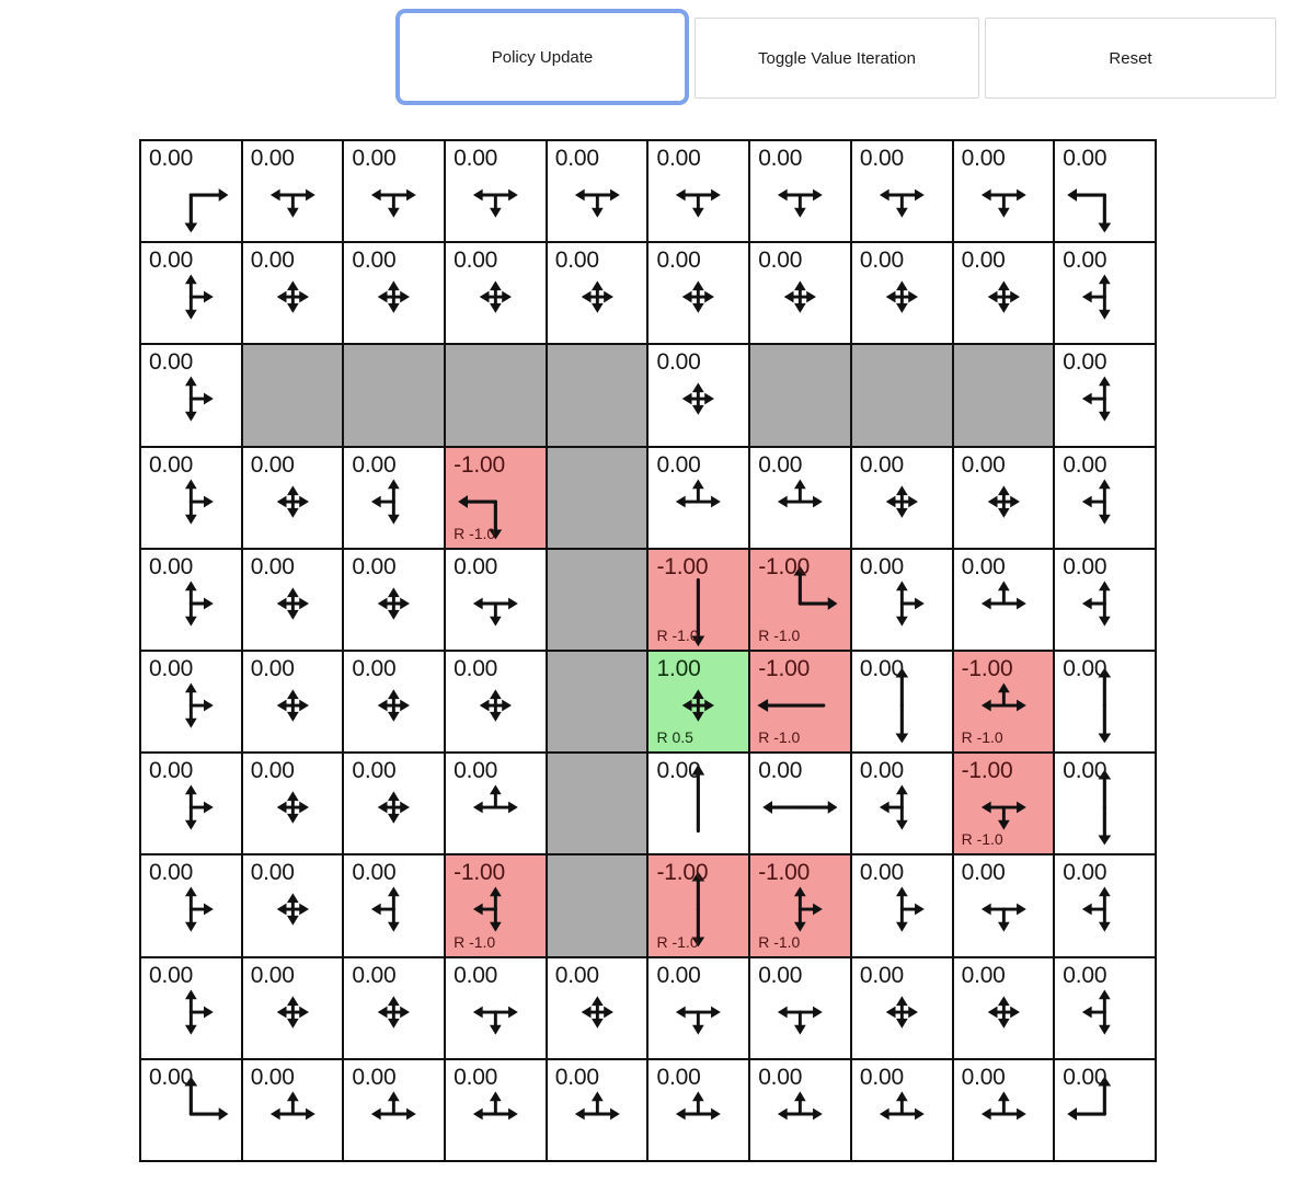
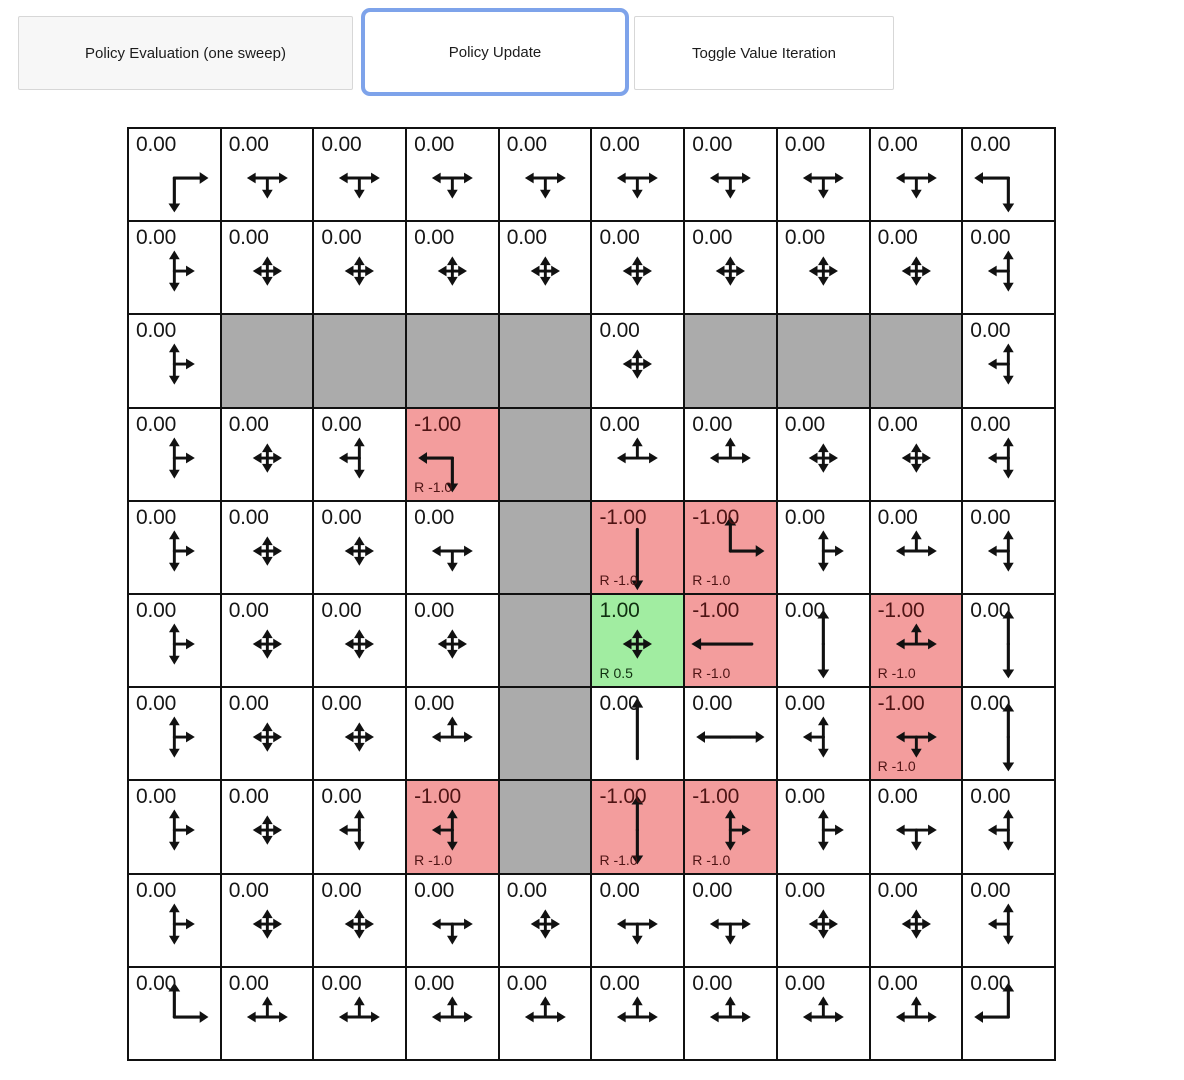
+ Policy Evaluation (one sweep)
  Policy Update
  Toggle Value Iteration
- Reset
  0.00
  0.00
  0.00
  0.00
  0.00
  0.00
  0.00
  0.00
  0.00
  0.00
  0.00
  0.00
  0.00
  0.00
  0.00
  0.00
  0.00
  0.00
  0.00
  0.00
  0.00
  0.00
  0.00
  0.00
  0.00
  0.00
  -1.00
  R -1.0
  0.00
  0.00
  0.00
  0.00
  0.00
  0.00
  0.00
  0.00
  0.00
  -1.00
  R -1.0
  -1.00
  R -1.0
  0.00
  0.00
  0.00
  0.00
  0.00
  0.00
  0.00
  1.00
  R 0.5
  -1.00
  R -1.0
  0.00
  -1.00
  R -1.0
  0.00
  0.00
  0.00
  0.00
  0.00
  0.00
  0.00
  0.00
  -1.00
  R -1.0
  0.00
  0.00
  0.00
  0.00
  -1.00
  R -1.0
  -1.00
  R -1.0
  -1.00
  R -1.0
  0.00
  0.00
  0.00
  0.00
  0.00
  0.00
  0.00
  0.00
  0.00
  0.00
  0.00
  0.00
  0.00
  0.00
  0.00
  0.00
  0.00
  0.00
  0.00
  0.00
  0.00
  0.00
  0.00
